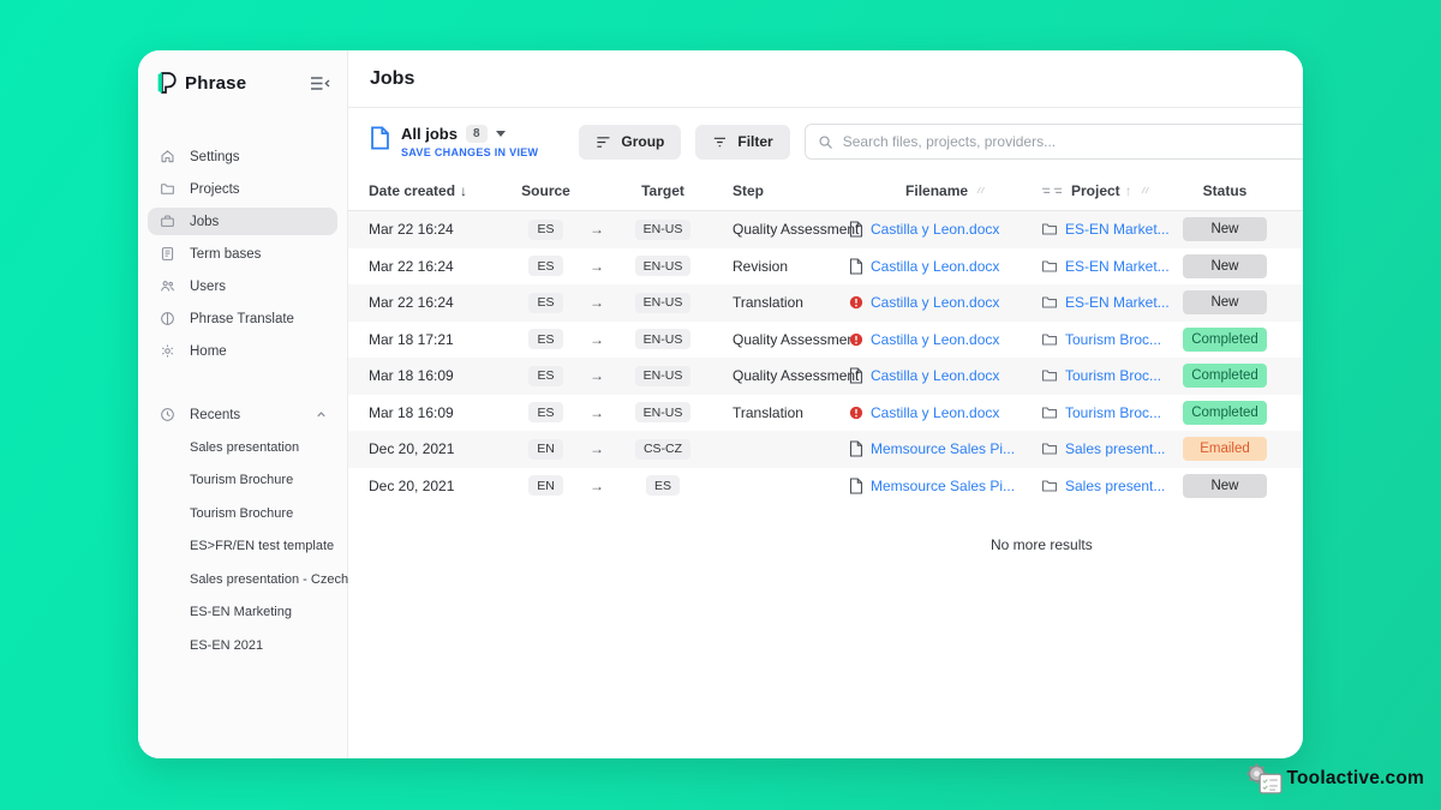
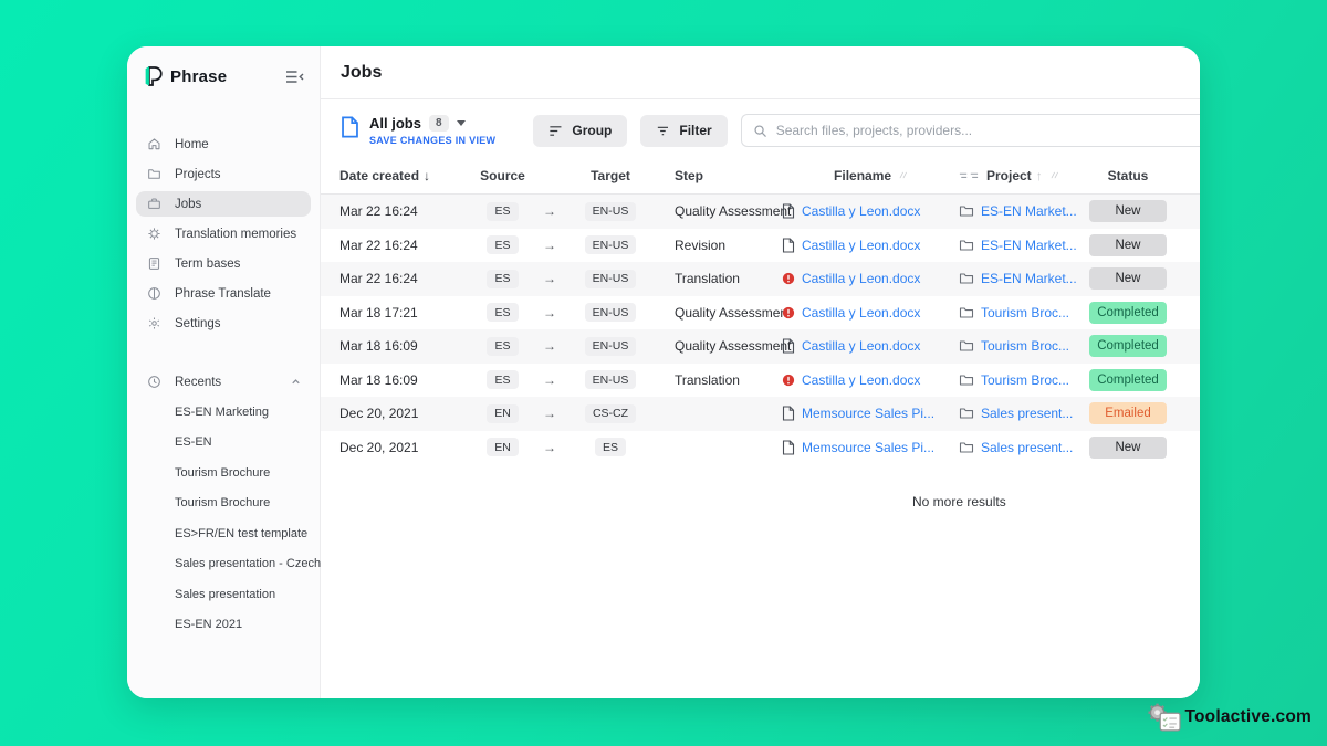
  Phrase
- Settings
+ Home
  Projects
  Jobs
+ Translation memories
  Term bases
- Users
  Phrase Translate
- Home
+ Settings
  Recents
- Sales presentation
+ ES-EN Marketing
+ ES-EN
  Tourism Brochure
  Tourism Brochure
  ES>FR/EN test template
  Sales presentation - Czech
- ES-EN Marketing
+ Sales presentation
  ES-EN 2021
  Jobs
  All jobs
  8
  SAVE CHANGES IN VIEW
  Group
  Filter
  Search files, projects, providers...
  Date created
  ↓
  Source
  Target
  Step
  Filename
  Project
  ↑
  Status
  Mar 22 16:24
  ES
  →
  EN-US
  Quality Assessmet
  Castilla y Leon.docx
  ES-EN Market...
  New
  Mar 22 16:24
  ES
  →
  EN-US
  Revision
  Castilla y Leon.docx
  ES-EN Market...
  New
  Mar 22 16:24
  ES
  →
  EN-US
  Translation
  Castilla y Leon.docx
  ES-EN Market...
  New
  Mar 18 17:21
  ES
  →
  EN-US
  Quality Assessme
  Castilla y Leon.docx
  Tourism Broc...
  Completed
  Mar 18 16:09
  ES
  →
  EN-US
  Quality Assessmet
  Castilla y Leon.docx
  Tourism Broc...
  Completed
  Mar 18 16:09
  ES
  →
  EN-US
  Translation
  Castilla y Leon.docx
  Tourism Broc...
  Completed
  Dec 20, 2021
  EN
  →
  CS-CZ
  Memsource Sales Pi...
  Sales present...
  Emailed
  Dec 20, 2021
  EN
  →
  ES
  Memsource Sales Pi...
  Sales present...
  New
  No more results
  Toolactive.com
